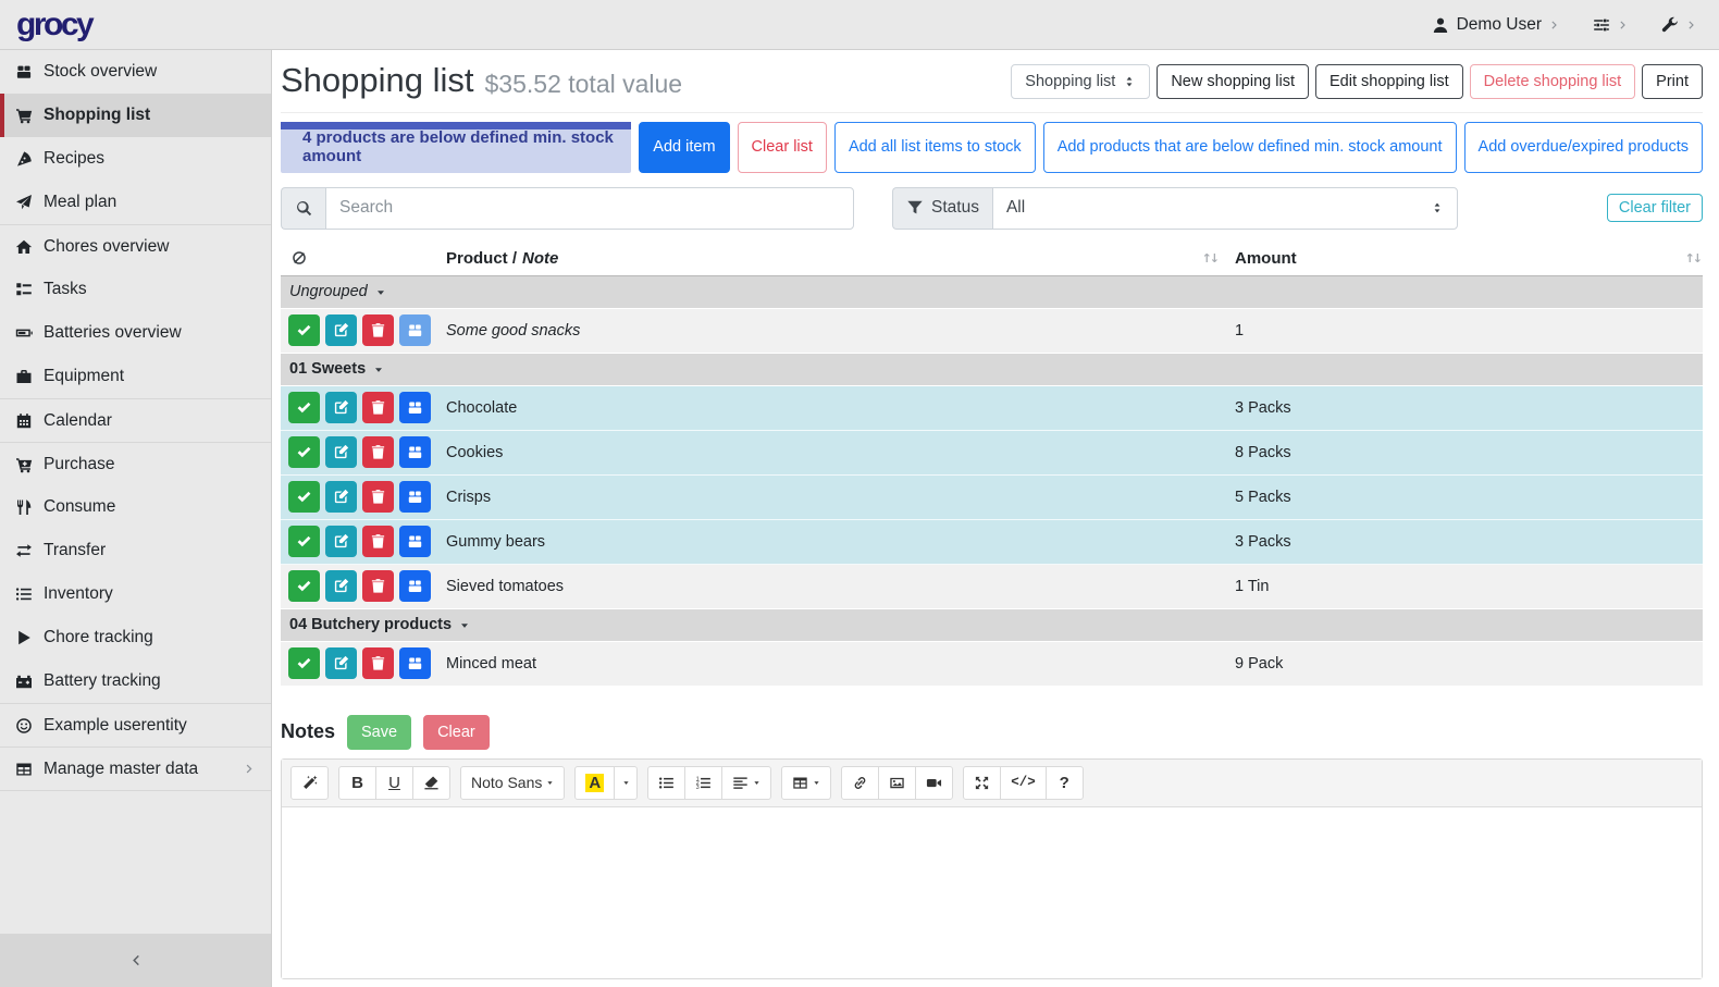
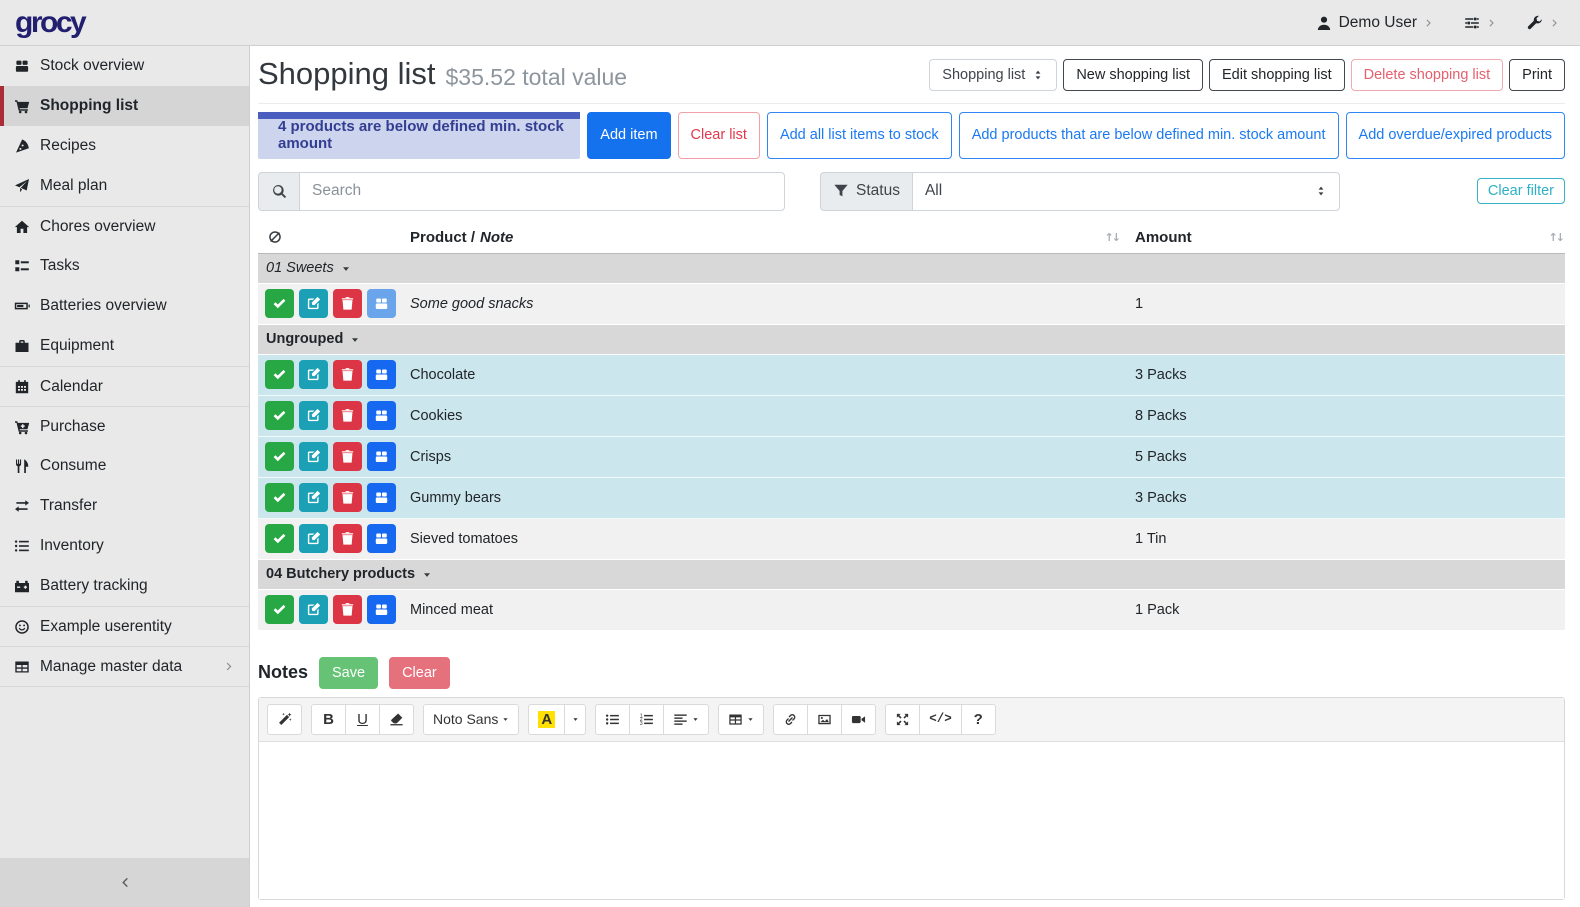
  grocy
  Demo User
  Stock overview
  Shopping list
  Recipes
  Meal plan
  Chores overview
  Tasks
  Batteries overview
  Equipment
  Calendar
  Purchase
  Consume
  Transfer
  Inventory
- Chore tracking
  Battery tracking
  Example userentity
  Manage master data
  Shopping list
  $35.52 total value
  Shopping list
  New shopping list
  Edit shopping list
  Delete shopping list
  Print
  4 products are below defined min. stock amount
  Add item
  Clear list
  Add all list items to stock
  Add products that are below defined min. stock amount
  Add overdue/expired products
  Search
  Status
  All
  Clear filter
  Product /
  Note
  ↑↓
  Amount
  ↑↓
- Ungrouped
+ 01 Sweets
  Some good snacks
  1
- 01 Sweets
+ Ungrouped
  Chocolate
  3 Packs
  Cookies
  8 Packs
  Crisps
  5 Packs
  Gummy bears
  3 Packs
  Sieved tomatoes
  1 Tin
  04 Butchery products
  Minced meat
- 9 Pack
+ 1 Pack
  Notes
  Save
  Clear
  B
  U
  Noto Sans
  A
  </>
  ?
